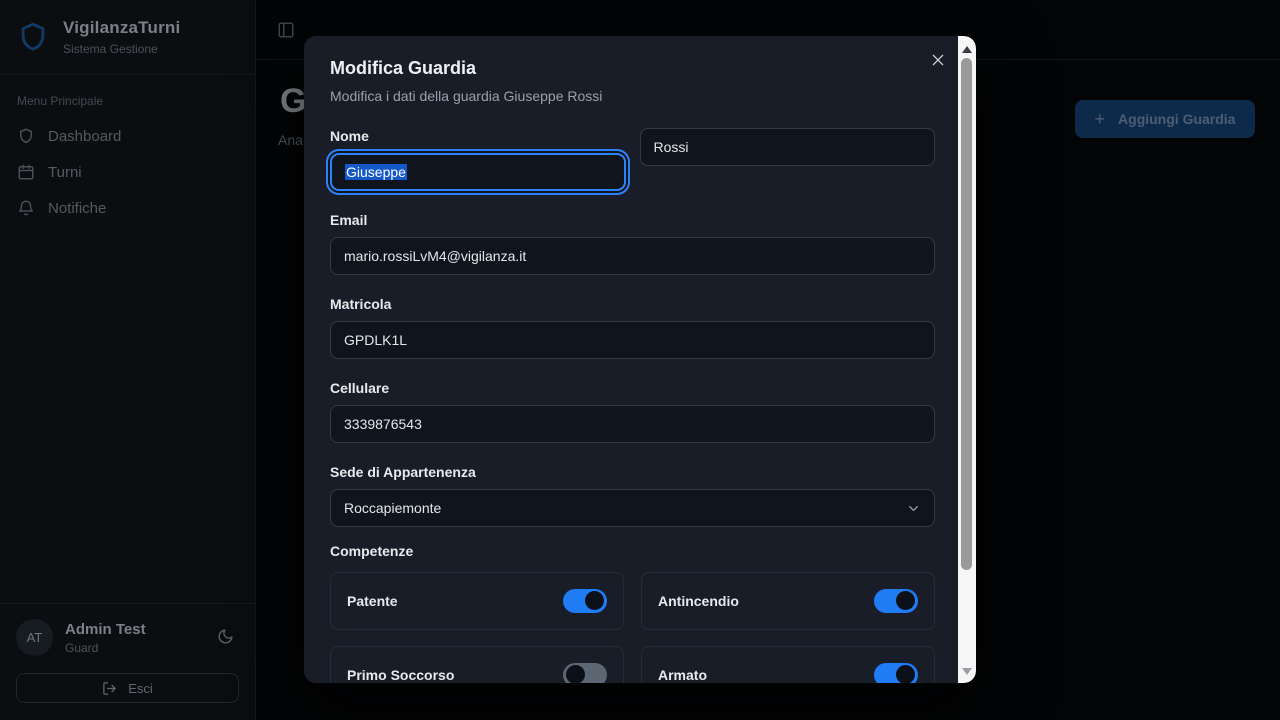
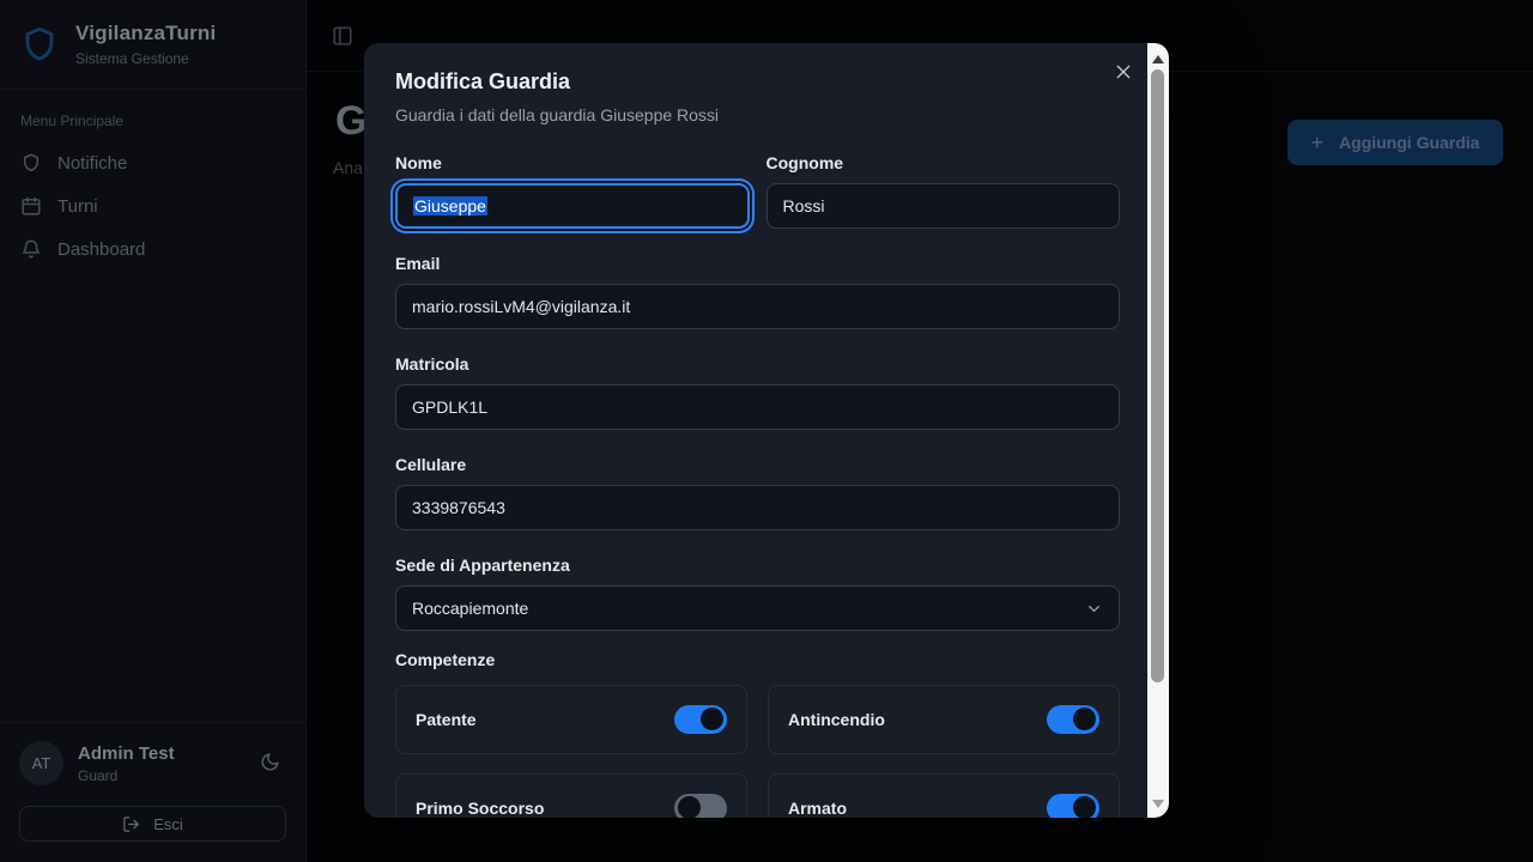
  VigilanzaTurni
  Sistema Gestione
  Menu Principale
- Dashboard
+ Notifiche
  Turni
- Notifiche
+ Dashboard
  AT
  Admin Test
  Guard
  Esci
  G
  Ana
  +
  Aggiungi Guardia
  Modifica Guardia
- Modifica i dati della guardia Giuseppe Rossi
+ Guardia i dati della guardia Giuseppe Rossi
  Nome
  Giuseppe
+ Cognome
  Rossi
  Email
  mario.rossiLvM4@vigilanza.it
  Matricola
  GPDLK1L
  Cellulare
  3339876543
  Sede di Appartenenza
  Roccapiemonte
  Competenze
  Patente
  Antincendio
  Primo Soccorso
  Armato
